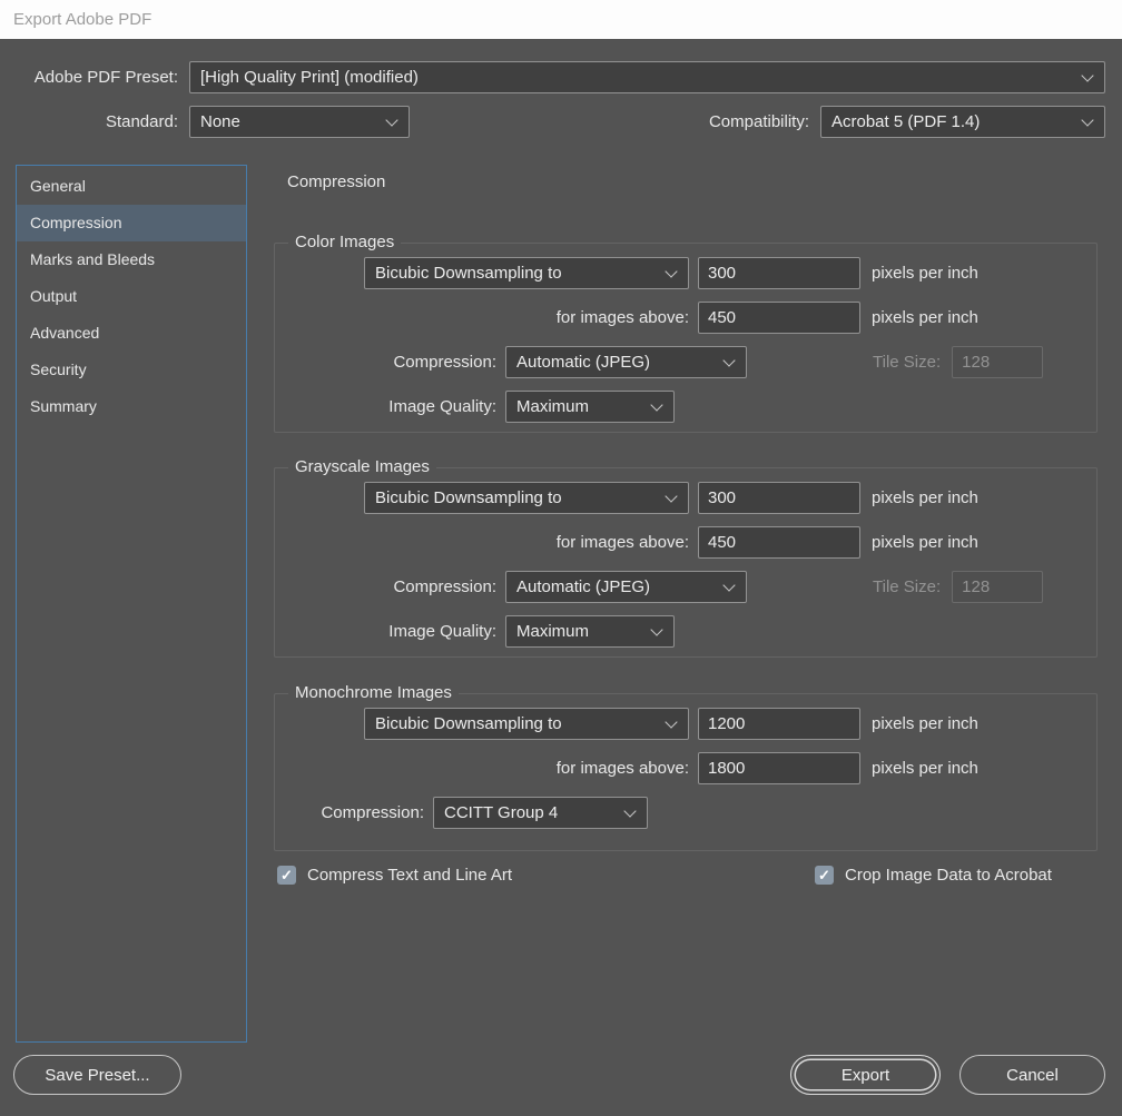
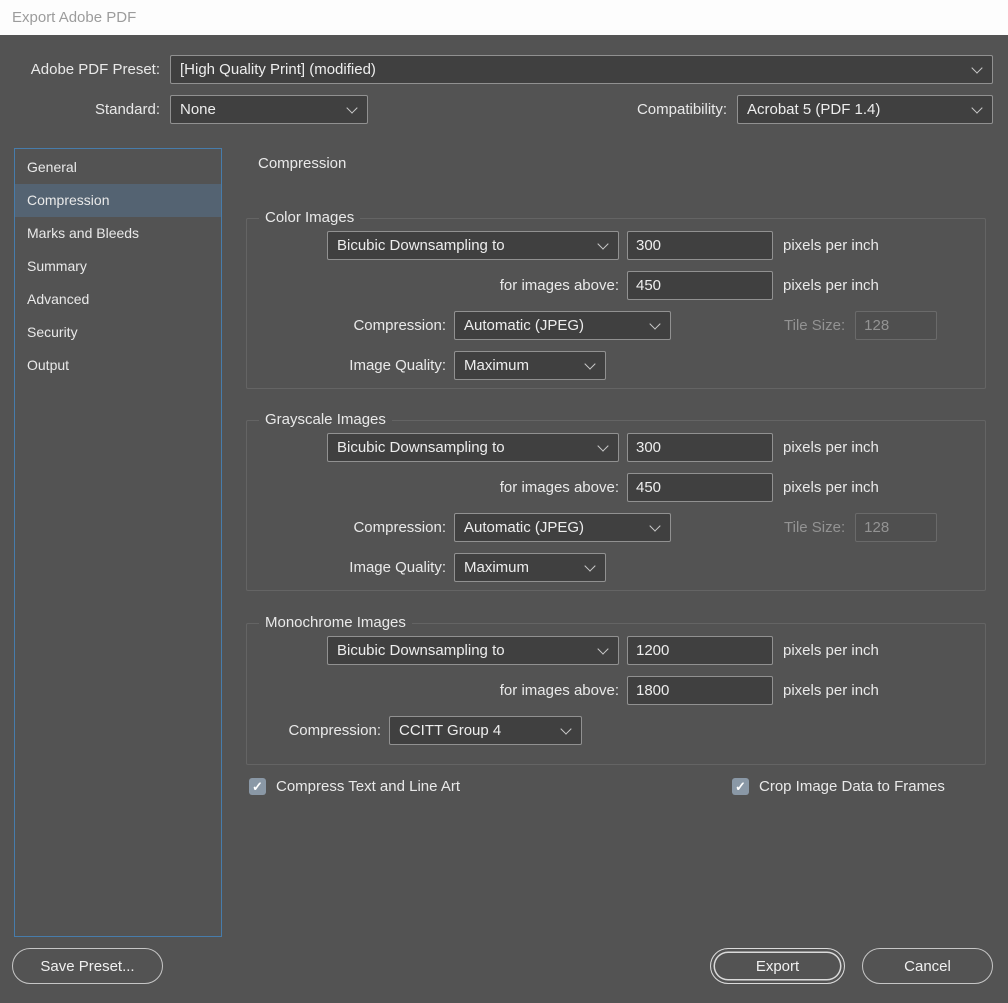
  Export Adobe PDF
  Adobe PDF Preset:
  [High Quality Print] (modified)
  Standard:
  None
  Compatibility:
  Acrobat 5 (PDF 1.4)
  General
  Compression
  Marks and Bleeds
- Output
+ Summary
  Advanced
  Security
- Summary
+ Output
  Compression
  Color Images
  Bicubic Downsampling to
  300
  pixels per inch
  for images above:
  450
  pixels per inch
  Compression:
  Automatic (JPEG)
  Tile Size:
  128
  Image Quality:
  Maximum
  Grayscale Images
  Bicubic Downsampling to
  300
  pixels per inch
  for images above:
  450
  pixels per inch
  Compression:
  Automatic (JPEG)
  Tile Size:
  128
  Image Quality:
  Maximum
  Monochrome Images
  Bicubic Downsampling to
  1200
  pixels per inch
  for images above:
  1800
  pixels per inch
  Compression:
  CCITT Group 4
  ✓
  Compress Text and Line Art
  ✓
- Crop Image Data to Acrobat
+ Crop Image Data to Frames
  Save Preset...
  Export
  Cancel
